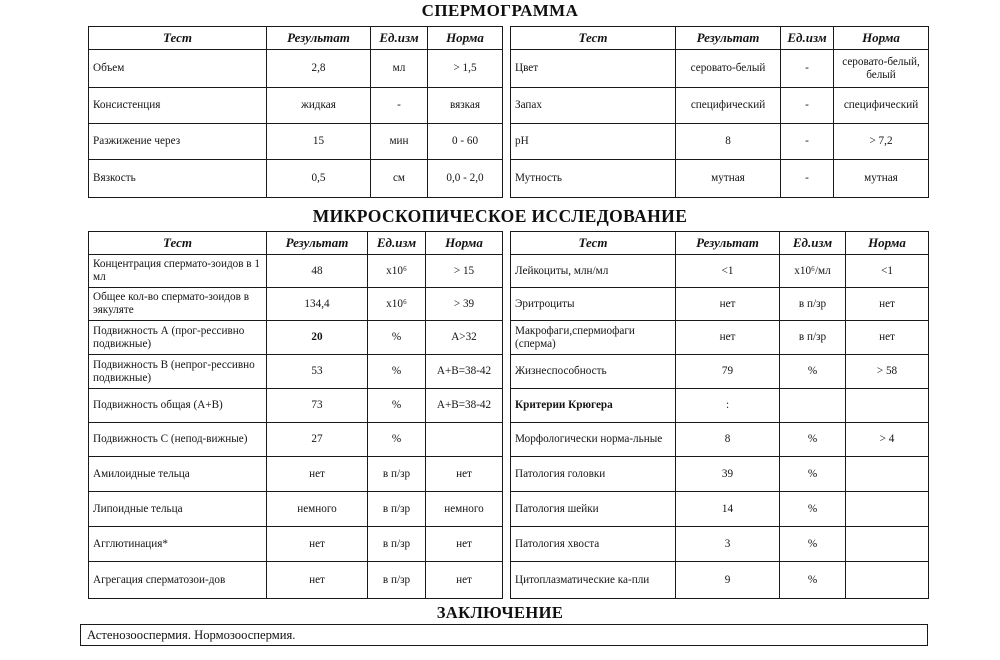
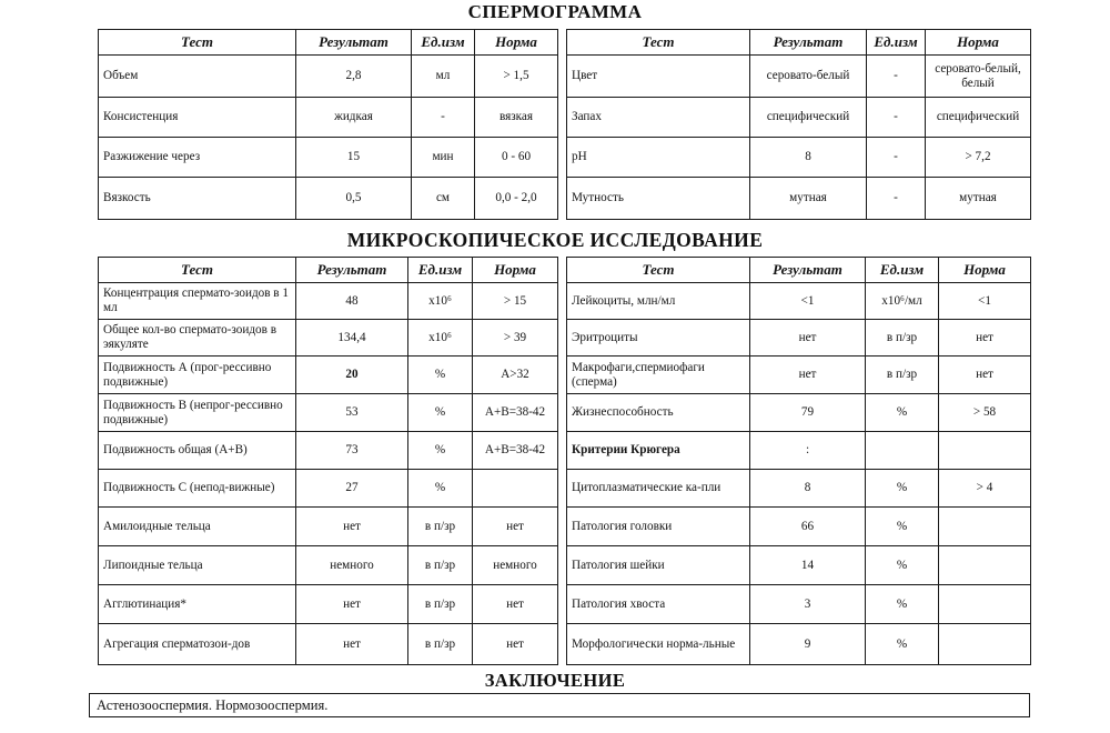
  СПЕРМОГРАММА
  Тест	Результат	Ед.изм	Норма
  Объем	2,8	мл	> 1,5
  Консистенция	жидкая	-	вязкая
  Разжижение через	15	мин	0 - 60
  Вязкость	0,5	см	0,0 - 2,0
  Тест	Результат	Ед.изм	Норма
  Цвет	серовато-белый	-	серовато-белый, белый
  Запах	специфический	-	специфический
  pH	8	-	> 7,2
  Мутность	мутная	-	мутная
  МИКРОСКОПИЧЕСКОЕ ИССЛЕДОВАНИЕ
  Тест	Результат	Ед.изм	Норма
  Концентрация спермато-зоидов в 1 мл	48	x10⁶	> 15
  Общее кол-во спермато-зоидов в эякуляте	134,4	x10⁶	> 39
  Подвижность А (прог-рессивно подвижные)	20	%	A>32
  Подвижность В (непрог-рессивно подвижные)	53	%	A+B=38-42
  Подвижность общая (А+В)	73	%	A+B=38-42
  Подвижность С (непод-вижные)	27	%
  Амилоидные тельца	нет	в п/зр	нет
  Липоидные тельца	немного	в п/зр	немного
  Агглютинация*	нет	в п/зр	нет
  Агрегация сперматозои-дов	нет	в п/зр	нет
  Тест	Результат	Ед.изм	Норма
  Лейкоциты, млн/мл	<1	x10⁶/мл	<1
  Эритроциты	нет	в п/зр	нет
  Макрофаги,спермиофаги (сперма)	нет	в п/зр	нет
  Жизнеспособность	79	%	> 58
  Критерии Крюгера	:
- Морфологически норма-льные	8	%	> 4
+ Цитоплазматические ка-пли	8	%	> 4
- Патология головки	39	%
+ Патология головки	66	%
  Патология шейки	14	%
  Патология хвоста	3	%
- Цитоплазматические ка-пли	9	%
+ Морфологически норма-льные	9	%
  ЗАКЛЮЧЕНИЕ
  Астенозооспермия. Нормозооспермия.
